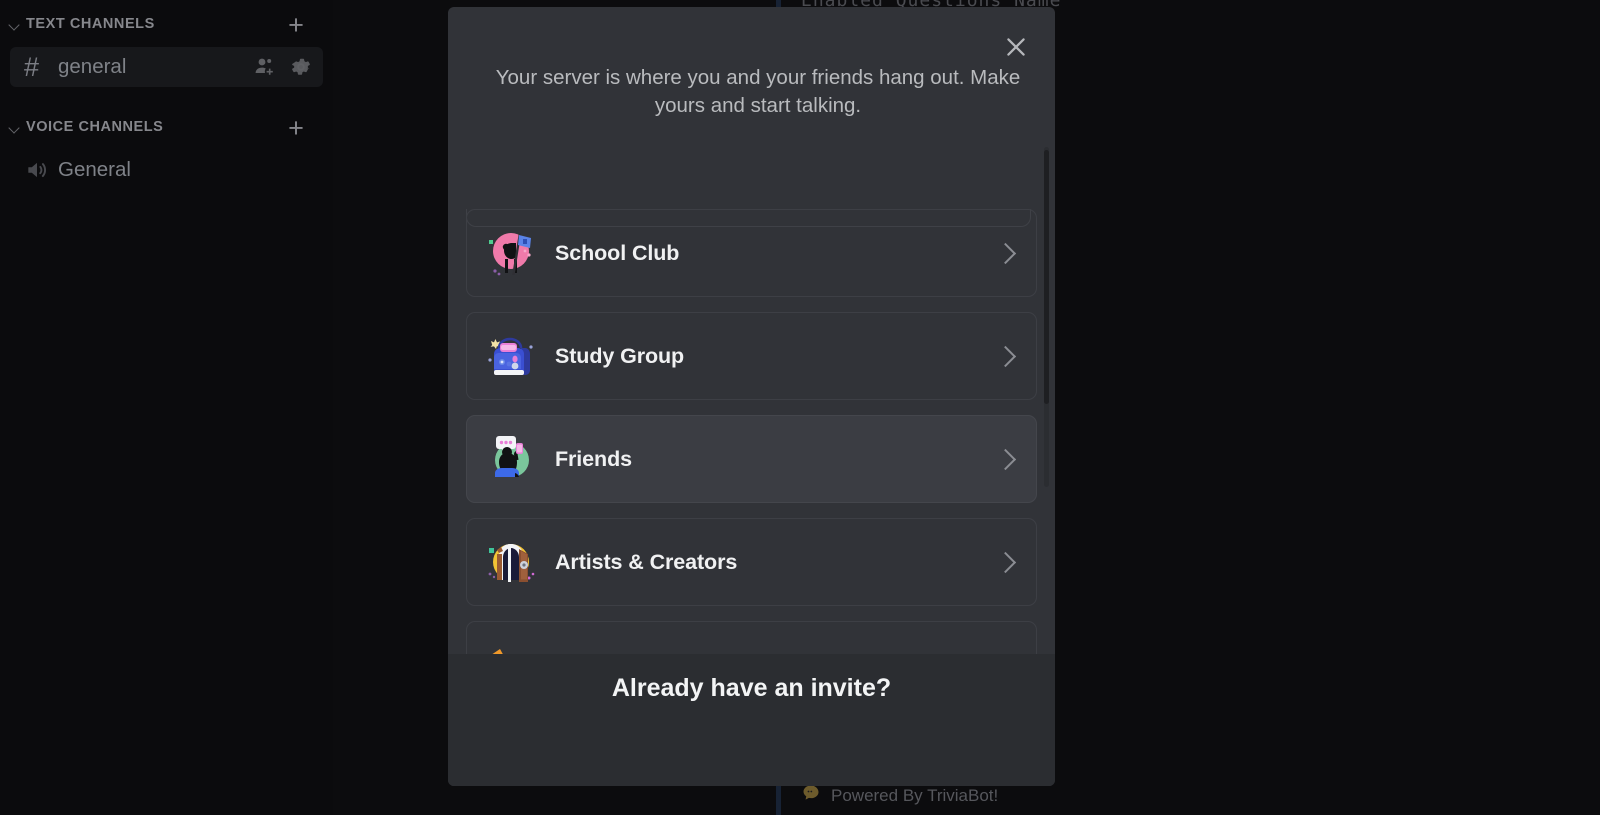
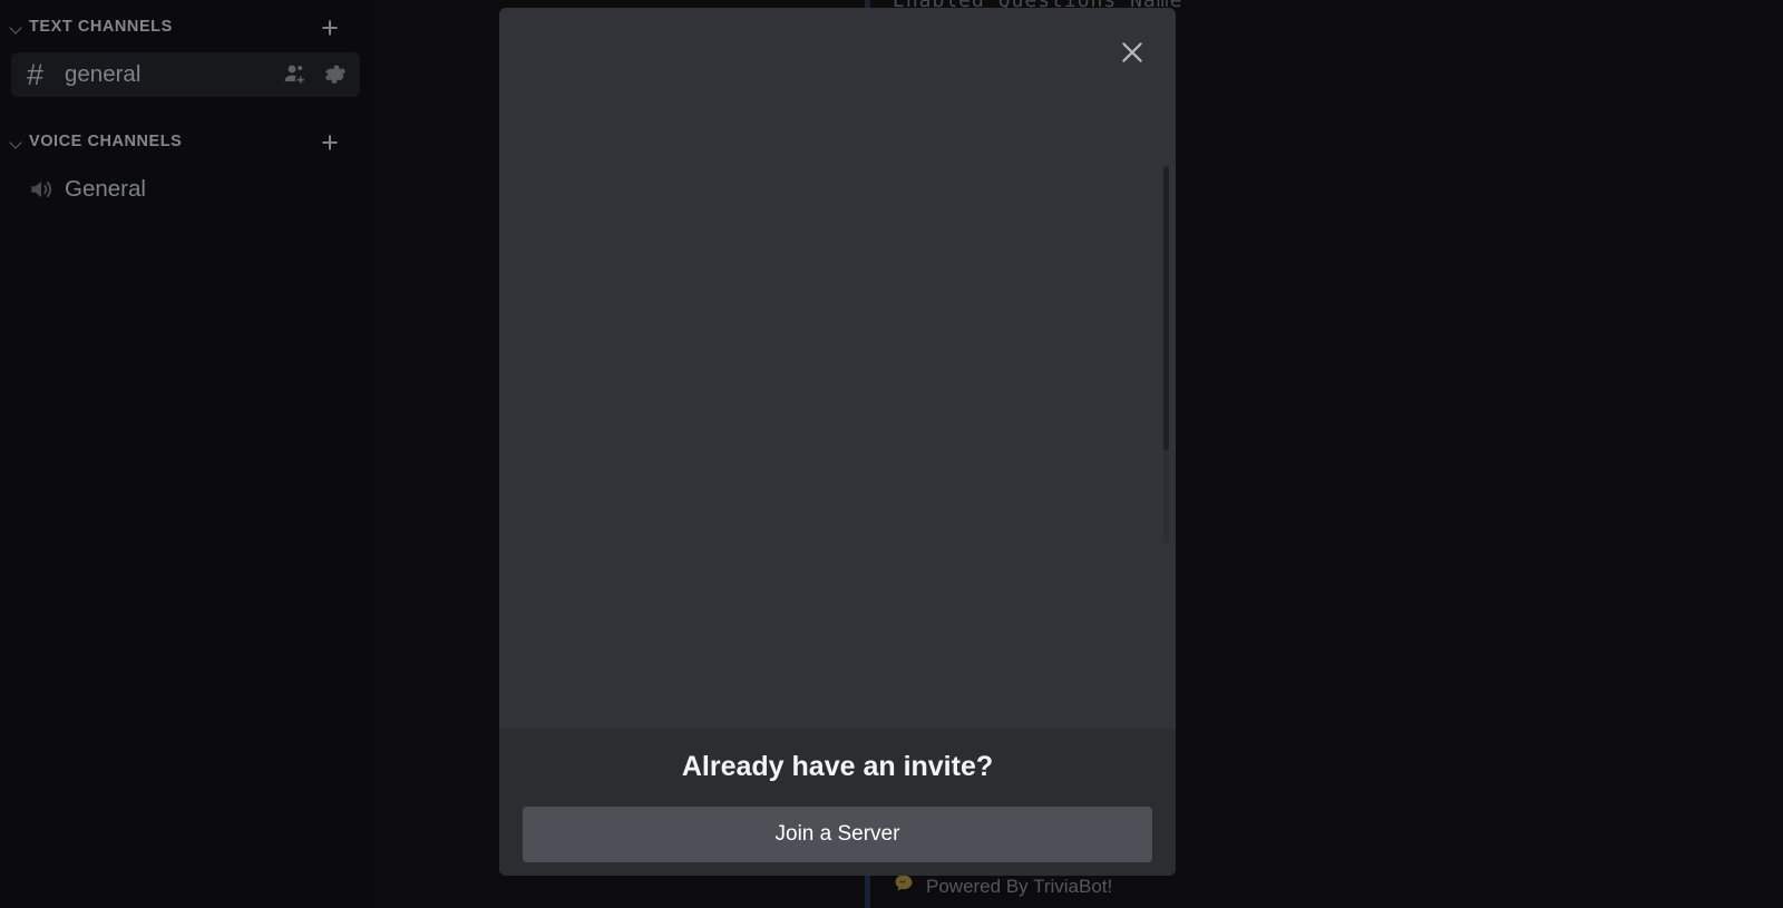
  TEXT CHANNELS
  +
  #
  general
  VOICE CHANNELS
  +
  General
  Enabled Questions Name
  Powered By TriviaBot!
- Your server is where you and your friends hang out. Make yours and start talking.
- School Club
- Study Group
- Friends
- Artists & Creators
  Already have an invite?
+ Join a Server
